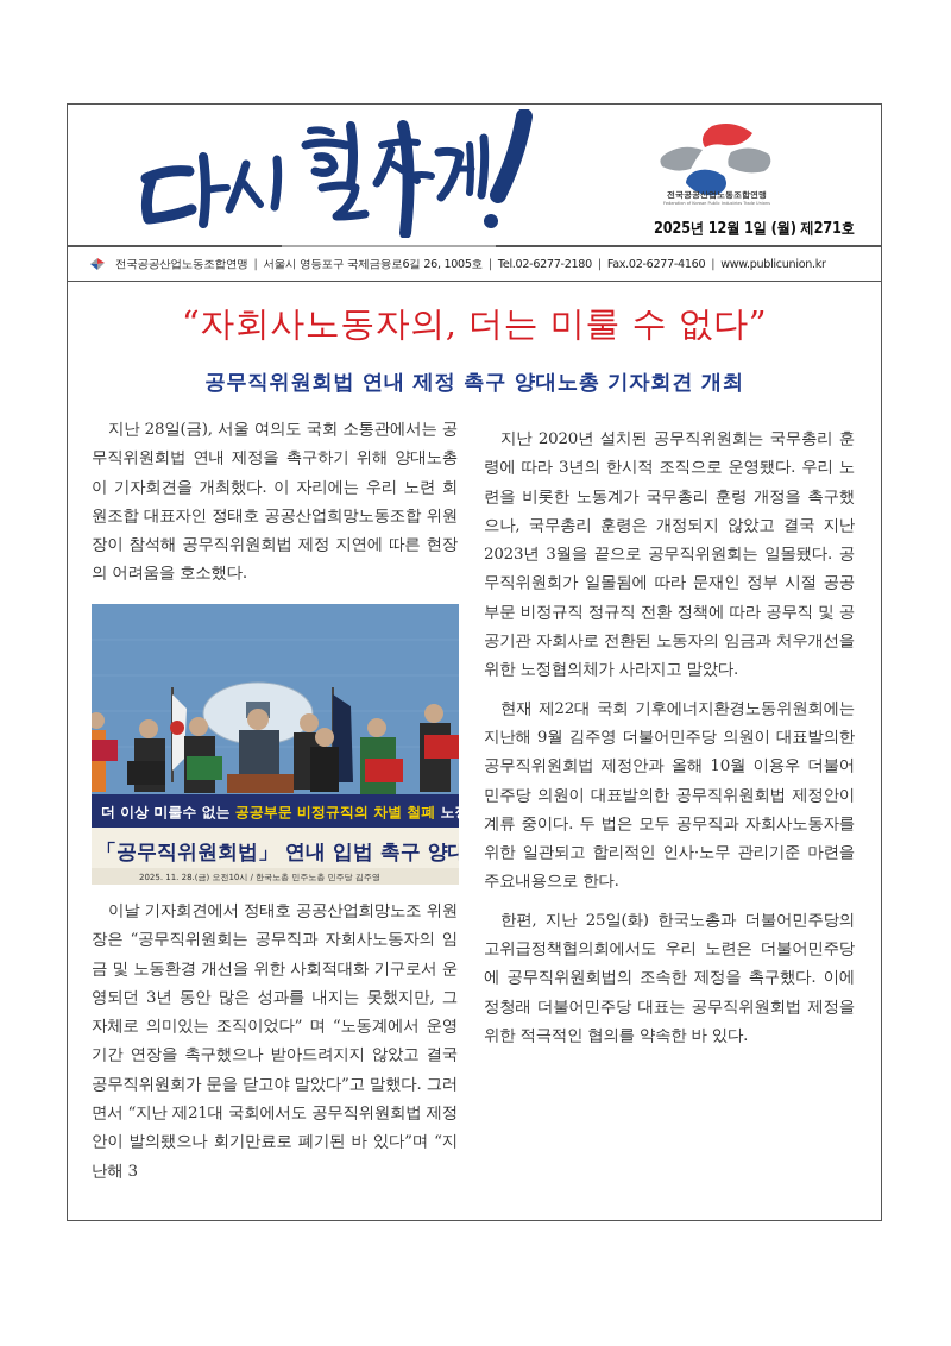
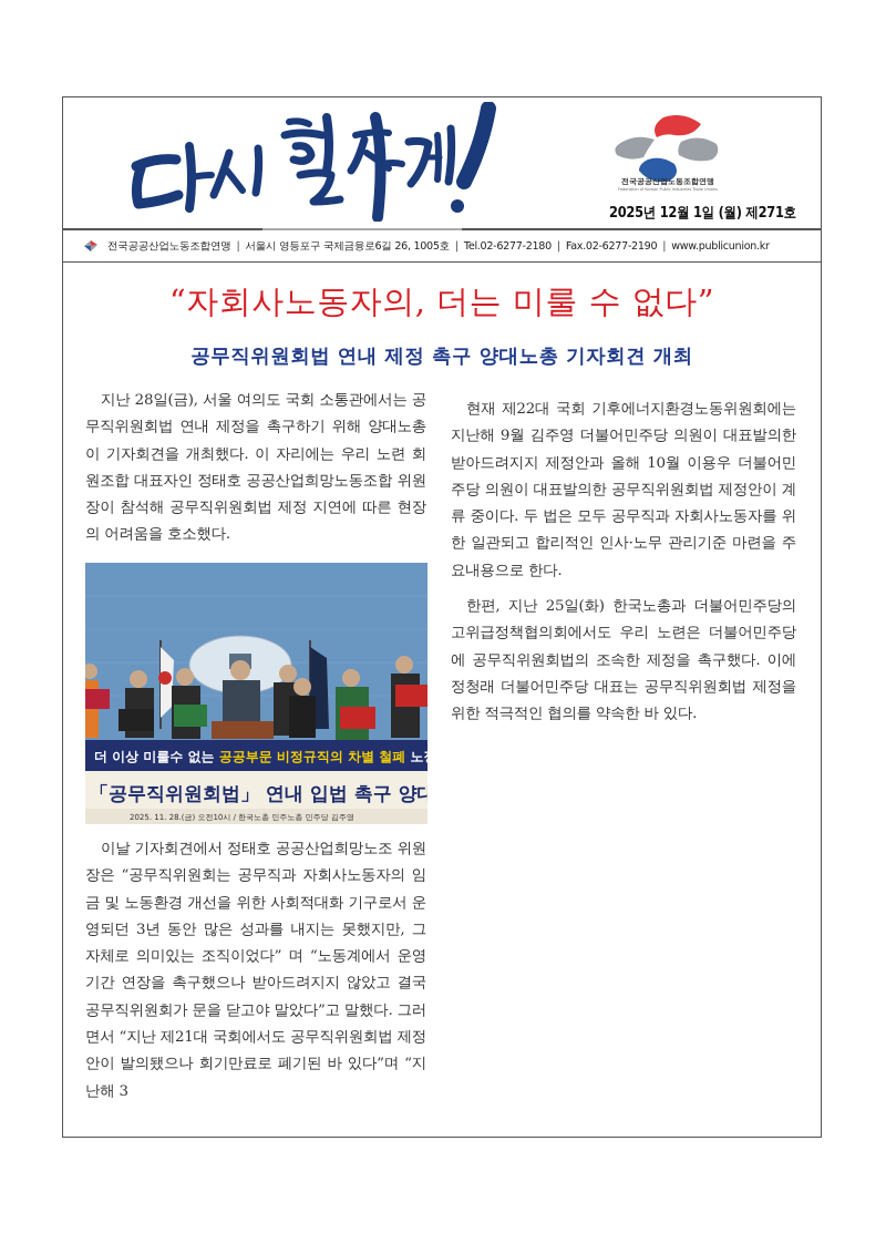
  전국공공산업노동조합연맹
  2025년 12월 1일 (월) 제271호
  전국공공산업노동조합연맹
  |
  서울시 영등포구 국제금융로6길 26, 1005호
  |
  Tel.02-6277-2180
  |
- Fax.02-6277-4160
+ Fax.02-6277-2190
  |
  www.publicunion.kr
  “자회사노동자의, 더는 미룰 수 없다”
  공무직위원회법 연내 제정 촉구 양대노총 기자회견 개최
  지난 28일(금), 서울 여의도 국회 소통관에서는 공무직위원회법 연내 제정을 촉구하기 위해 양대노총이 기자회견을 개최했다. 이 자리에는 우리 노련 회원조합 대표자인 정태호 공공산업희망노동조합 위원장이 참석해 공무직위원회법 제정 지연에 따른 현장의 어려움을 호소했다.
  더 이상 미룰수 없는 공공부문 비정규직의 차별 철폐 노
  「공무직위원회법」 연내 입법 촉구 양대
  2025. 11. 28.(금) 오전10시 / 한국노총 민주노총 민주당 김주영
  이날 기자회견에서 정태호 공공산업희망노조 위원장은 “공무직위원회는 공무직과 자회사노동자의 임금 및 노동환경 개선을 위한 사회적대화 기구로서 운영되던 3년 동안 많은 성과를 내지는 못했지만, 그 자체로 의미있는 조직이었다” 며 “노동계에서 운영기간 연장을 촉구했으나 받아드려지지 않았고 결국 공무직위원회가 문을 닫고야 말았다”고 말했다. 그러면서 “지난 제21대 국회에서도 공무직위원회법 제정안이 발의됐으나 회기만료로 폐기된 바 있다”며 “지난해 3
- 지난 2020년 설치된 공무직위원회는 국무총리 훈령에 따라 3년의 한시적 조직으로 운영됐다. 우리 노련을 비롯한 노동계가 국무총리 훈령 개정을 촉구했으나, 국무총리 훈령은 개정되지 않았고 결국 지난 2023년 3월을 끝으로 공무직위원회는 일몰됐다. 공무직위원회가 일몰됨에 따라 문재인 정부 시절 공공부문 비정규직 정규직 전환 정책에 따라 공무직 및 공공기관 자회사로 전환된 노동자의 임금과 처우개선을 위한 노정협의체가 사라지고 말았다.
- 현재 제22대 국회 기후에너지환경노동위원회에는 지난해 9월 김주영 더불어민주당 의원이 대표발의한 공무직위원회법 제정안과 올해 10월 이용우 더불어민주당 의원이 대표발의한 공무직위원회법 제정안이 계류 중이다. 두 법은 모두 공무직과 자회사노동자를 위한 일관되고 합리적인 인사·노무 관리기준 마련을 주요내용으로 한다.
+ 현재 제22대 국회 기후에너지환경노동위원회에는 지난해 9월 김주영 더불어민주당 의원이 대표발의한 받아드려지지 제정안과 올해 10월 이용우 더불어민주당 의원이 대표발의한 공무직위원회법 제정안이 계류 중이다. 두 법은 모두 공무직과 자회사노동자를 위한 일관되고 합리적인 인사·노무 관리기준 마련을 주요내용으로 한다.
  한편, 지난 25일(화) 한국노총과 더불어민주당의 고위급정책협의회에서도 우리 노련은 더불어민주당에 공무직위원회법의 조속한 제정을 촉구했다. 이에 정청래 더불어민주당 대표는 공무직위원회법 제정을 위한 적극적인 협의를 약속한 바 있다.
